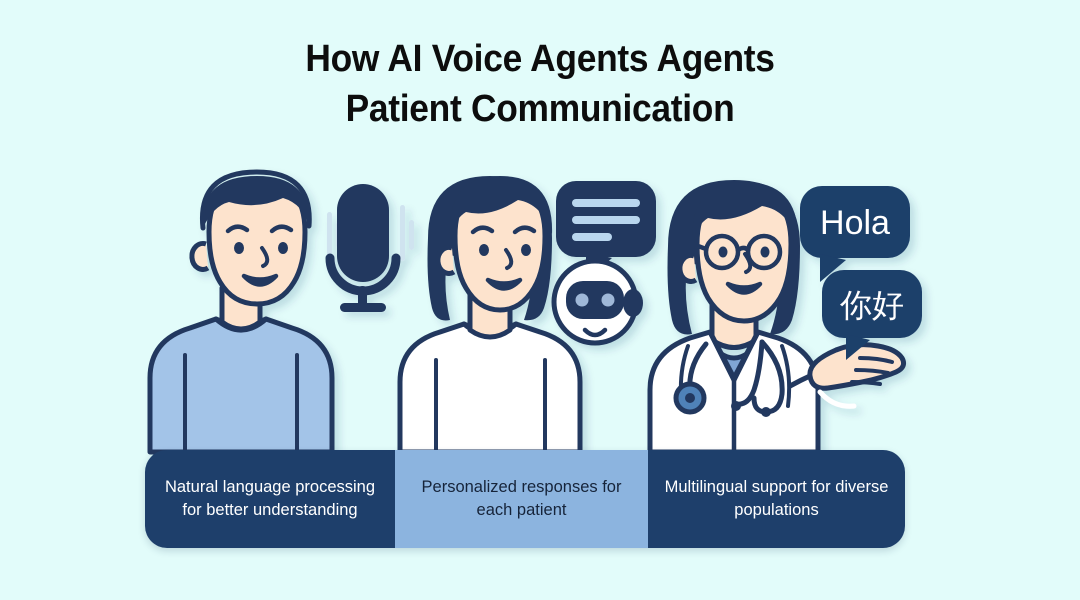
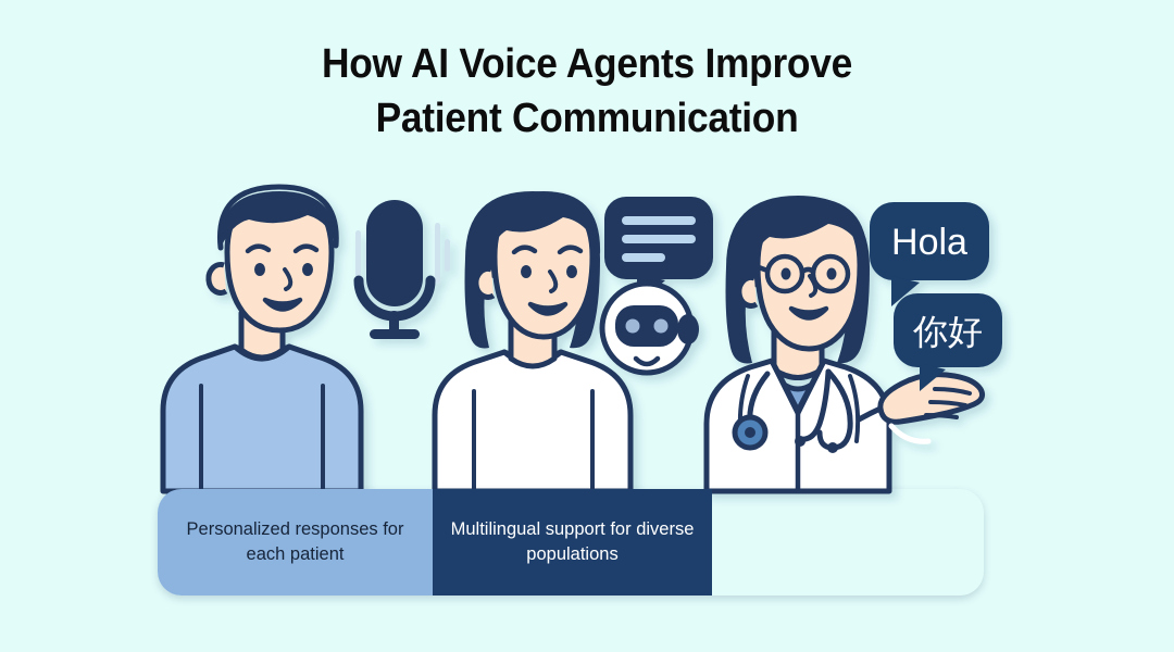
- How AI Voice Agents Agents
+ How AI Voice Agents Improve
  Patient Communication
  Hola
  你好
- Natural language processing for better understanding
  Personalized responses for each patient
  Multilingual support for diverse populations
